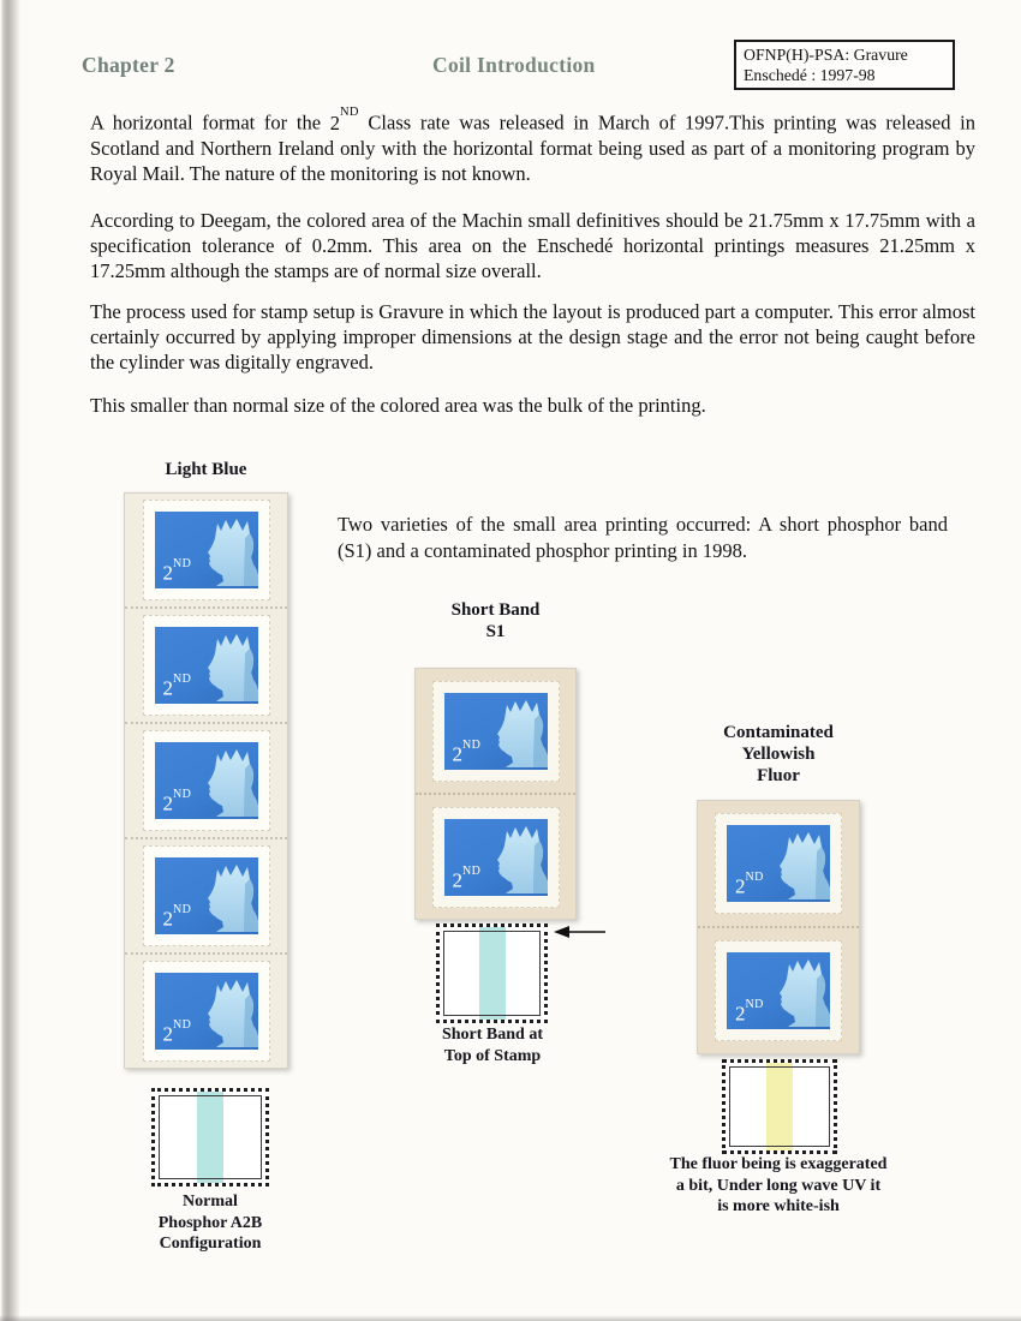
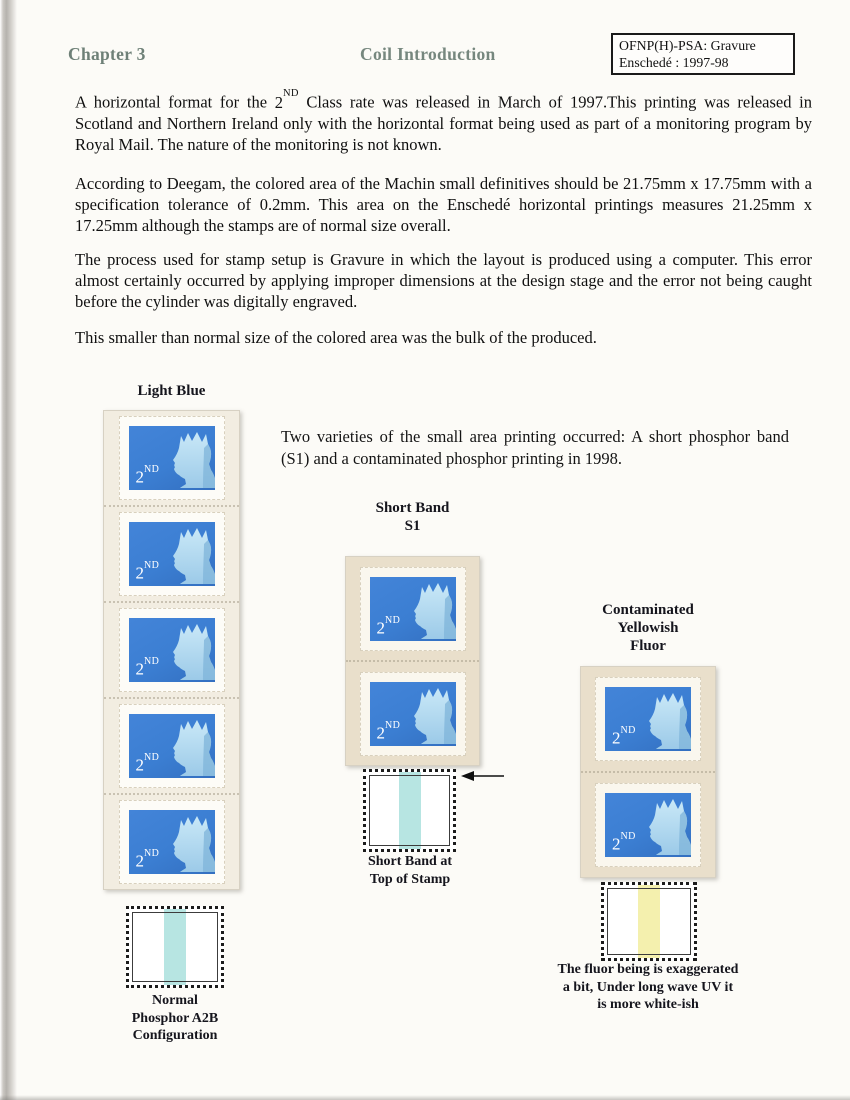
- Chapter 2
+ Chapter 3
  Coil Introduction
  OFNP(H)-PSA: Gravure
  Enschedé : 1997-98
  A horizontal format for the 2ND Class rate was released in March of 1997.This printing was released in Scotland and Northern Ireland only with the horizontal format being used as part of a monitoring program by Royal Mail. The nature of the monitoring is not known.
  According to Deegam, the colored area of the Machin small definitives should be 21.75mm x 17.75mm with a specification tolerance of 0.2mm. This area on the Enschedé horizontal printings measures 21.25mm x 17.25mm although the stamps are of normal size overall.
- The process used for stamp setup is Gravure in which the layout is produced part a computer. This error almost certainly occurred by applying improper dimensions at the design stage and the error not being caught before the cylinder was digitally engraved.
+ The process used for stamp setup is Gravure in which the layout is produced using a computer. This error almost certainly occurred by applying improper dimensions at the design stage and the error not being caught before the cylinder was digitally engraved.
- This smaller than normal size of the colored area was the bulk of the printing.
+ This smaller than normal size of the colored area was the bulk of the produced.
  Two varieties of the small area printing occurred: A short phosphor band (S1) and a contaminated phosphor printing in 1998.
  Light Blue
  Short Band
  S1
  Contaminated
  Yellowish
  Fluor
  2ND
  2ND
  2ND
  2ND
  2ND
  2ND
  2ND
  2ND
  2ND
  Normal
  Phosphor A2B
  Configuration
  Short Band at
  Top of Stamp
  The fluor being is exaggerated
  a bit, Under long wave UV it
  is more white-ish
